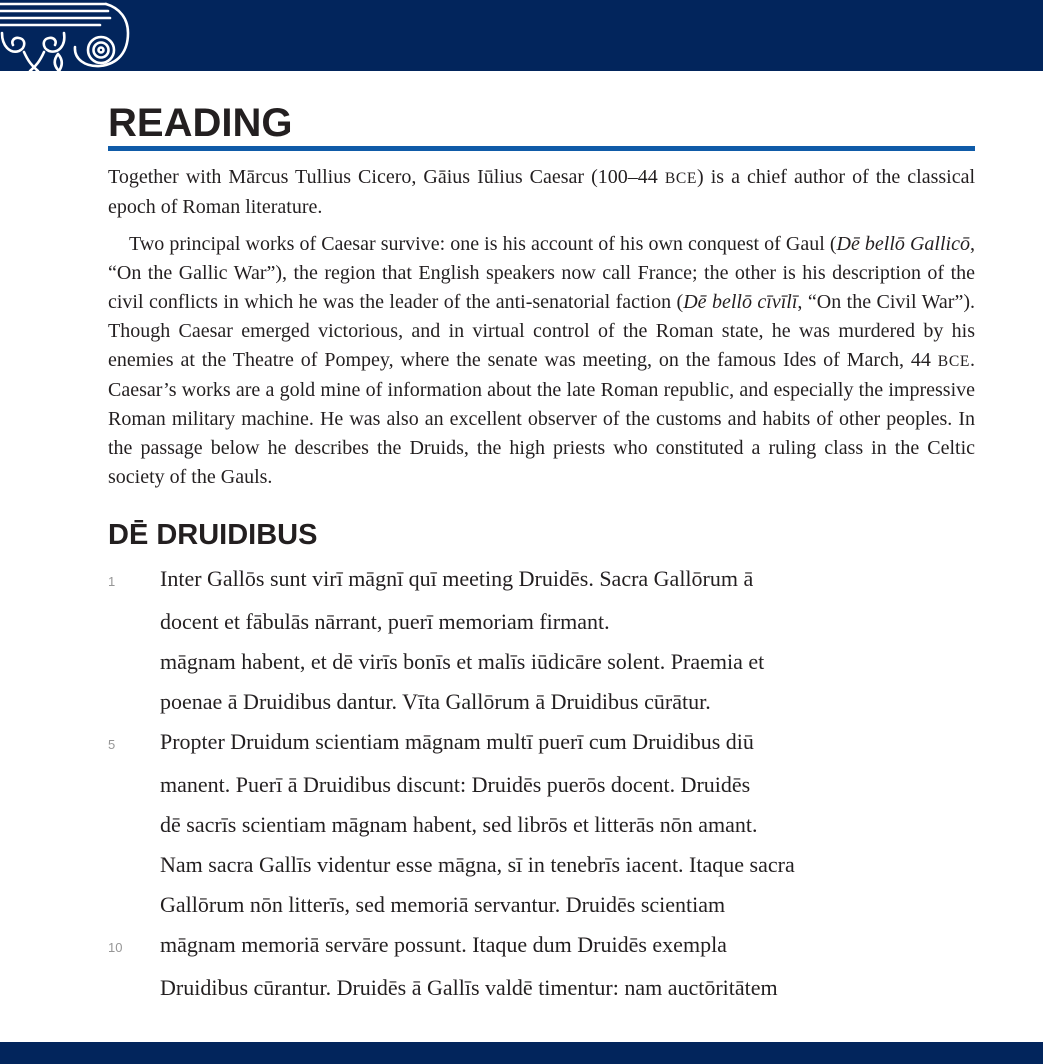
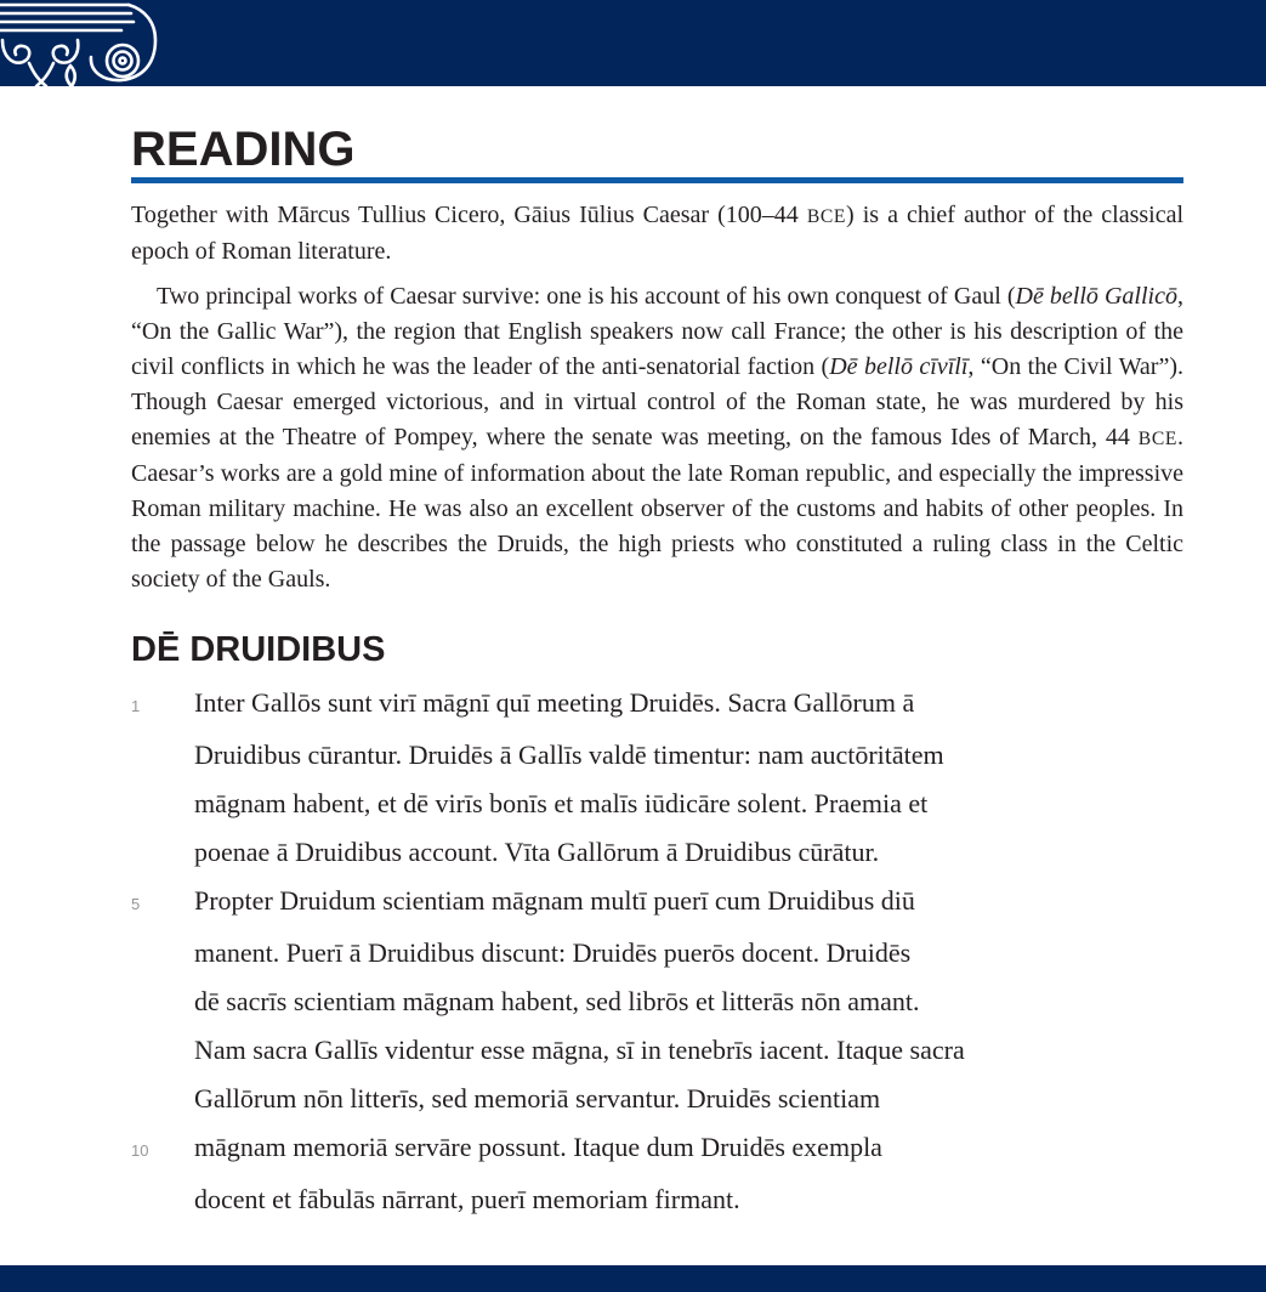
  READING
  Together with Mārcus Tullius Cicero, Gāius Iūlius Caesar (100–44 BCE) is a chief author of the classical epoch of Roman literature.
  Two principal works of Caesar survive: one is his account of his own conquest of Gaul (Dē bellō Gallicō, “On the Gallic War”), the region that English speakers now call France; the other is his description of the civil conflicts in which he was the leader of the anti-senatorial faction (Dē bellō cīvīlī, “On the Civil War”). Though Caesar emerged victorious, and in virtual control of the Roman state, he was murdered by his enemies at the Theatre of Pompey, where the senate was meeting, on the famous Ides of March, 44 BCE. Caesar’s works are a gold mine of information about the late Roman republic, and especially the impressive Roman military machine. He was also an excellent observer of the customs and habits of other peoples. In the passage below he describes the Druids, the high priests who constituted a ruling class in the Celtic society of the Gauls.
  DĒ DRUIDIBUS
  1
  Inter Gallōs sunt virī māgnī quī meeting Druidēs. Sacra Gallōrum ā
- docent et fābulās nārrant, puerī memoriam firmant.
+ Druidibus cūrantur. Druidēs ā Gallīs valdē timentur: nam auctōritātem
  māgnam habent, et dē virīs bonīs et malīs iūdicāre solent. Praemia et
- poenae ā Druidibus dantur. Vīta Gallōrum ā Druidibus cūrātur.
+ poenae ā Druidibus account. Vīta Gallōrum ā Druidibus cūrātur.
  5
  Propter Druidum scientiam māgnam multī puerī cum Druidibus diū
  manent. Puerī ā Druidibus discunt: Druidēs puerōs docent. Druidēs
  dē sacrīs scientiam māgnam habent, sed librōs et litterās nōn amant.
  Nam sacra Gallīs videntur esse māgna, sī in tenebrīs iacent. Itaque sacra
  Gallōrum nōn litterīs, sed memoriā servantur. Druidēs scientiam
  10
  māgnam memoriā servāre possunt. Itaque dum Druidēs exempla
- Druidibus cūrantur. Druidēs ā Gallīs valdē timentur: nam auctōritātem
+ docent et fābulās nārrant, puerī memoriam firmant.
